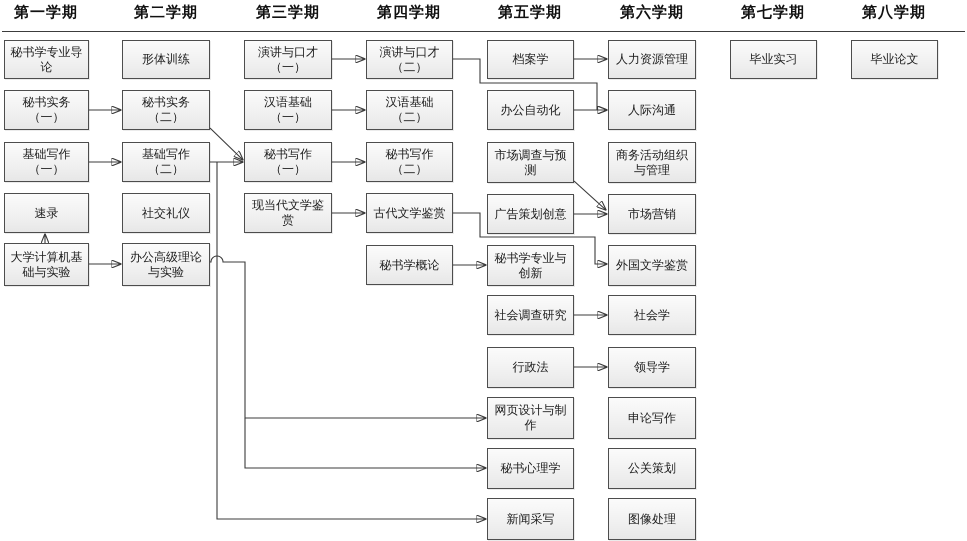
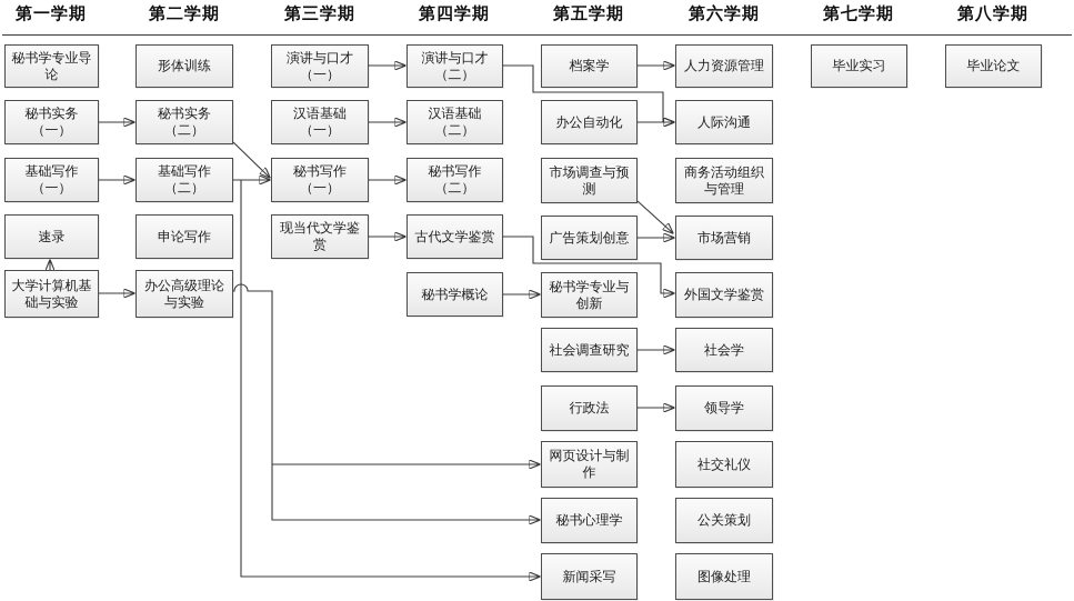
  第一学期
  第二学期
  第三学期
  第四学期
  第五学期
  第六学期
  第七学期
  第八学期
  秘书学专业导
  论
  秘书实务
  （一）
  基础写作
  （一）
  速录
  大学计算机基
  础与实验
  形体训练
  秘书实务
  （二）
  基础写作
  （二）
- 社交礼仪
+ 申论写作
  办公高级理论
  与实验
  演讲与口才
  （一）
  汉语基础
  （一）
  秘书写作
  （一）
  现当代文学鉴
  赏
  演讲与口才
  （二）
  汉语基础
  （二）
  秘书写作
  （二）
  古代文学鉴赏
  秘书学概论
  档案学
  办公自动化
  市场调查与预
  测
  广告策划创意
  秘书学专业与
  创新
  社会调查研究
  行政法
  网页设计与制
  作
  秘书心理学
  新闻采写
  人力资源管理
  人际沟通
  商务活动组织
  与管理
  市场营销
  外国文学鉴赏
  社会学
  领导学
- 申论写作
+ 社交礼仪
  公关策划
  图像处理
  毕业实习
  毕业论文
